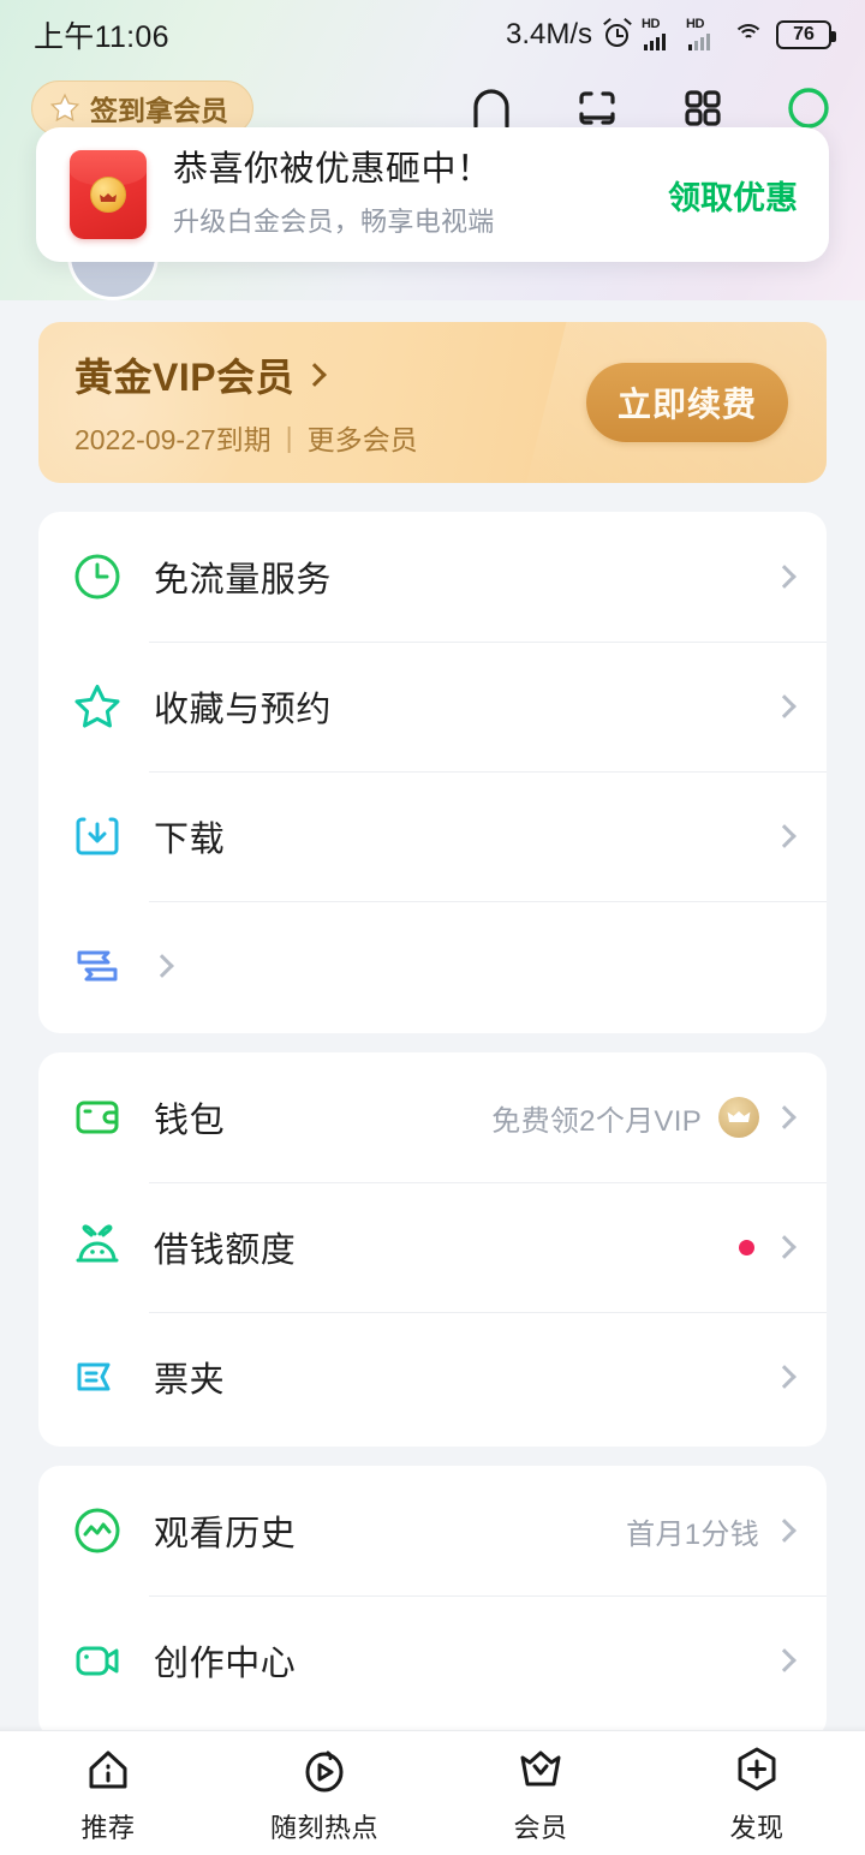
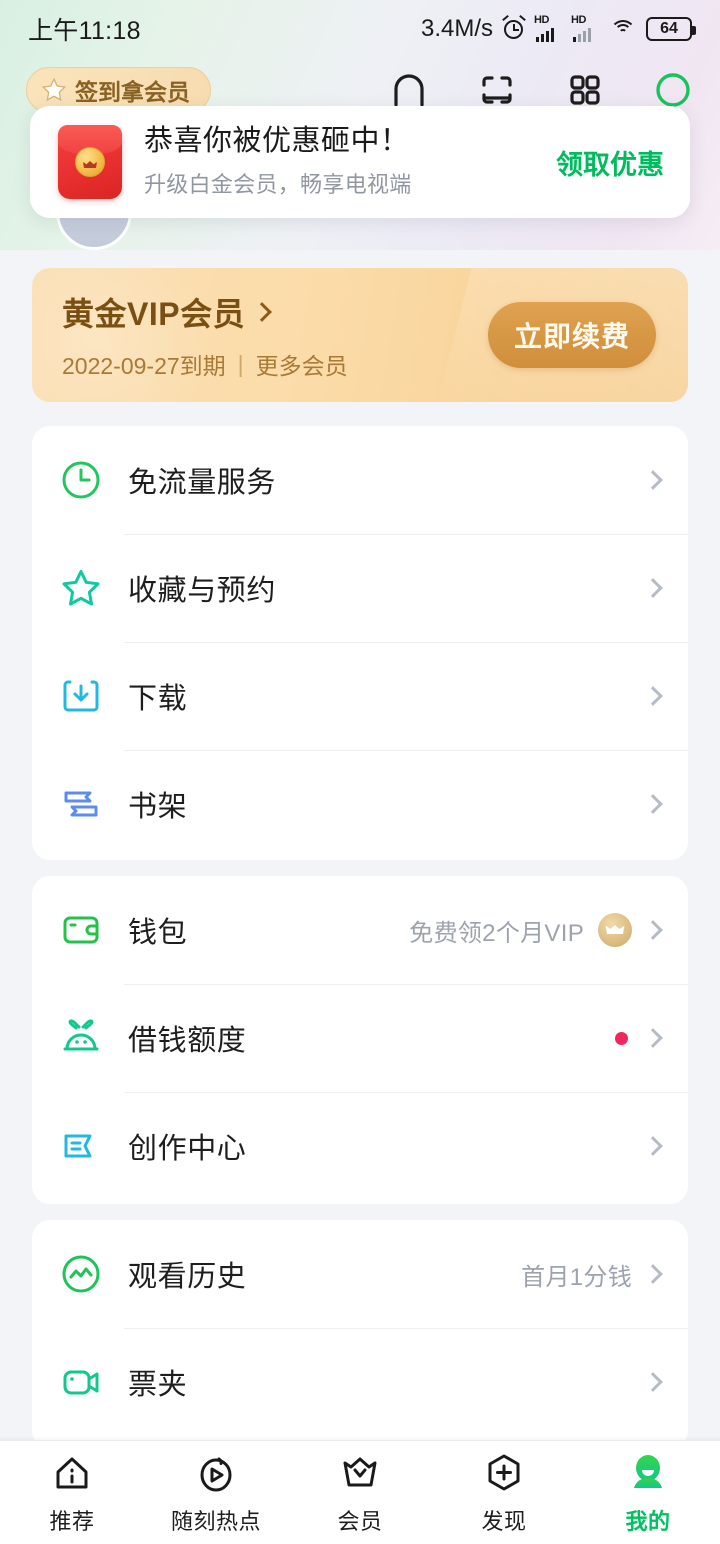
- 上午11:06
+ 上午11:18
  3.4M/s
  HD
  HD
- 76
+ 64
  签到拿会员
  恭喜你被优惠砸中！
  升级白金会员，畅享电视端
  领取优惠
  黄金VIP会员
  2022-09-27到期
  |
  更多会员
  立即续费
  免流量服务
  收藏与预约
  下载
+ 书架
  钱包
  免费领2个月VIP
  借钱额度
- 票夹
+ 创作中心
  观看历史
  首月1分钱
- 创作中心
+ 票夹
  推荐
  随刻热点
  会员
  发现
+ 我的
